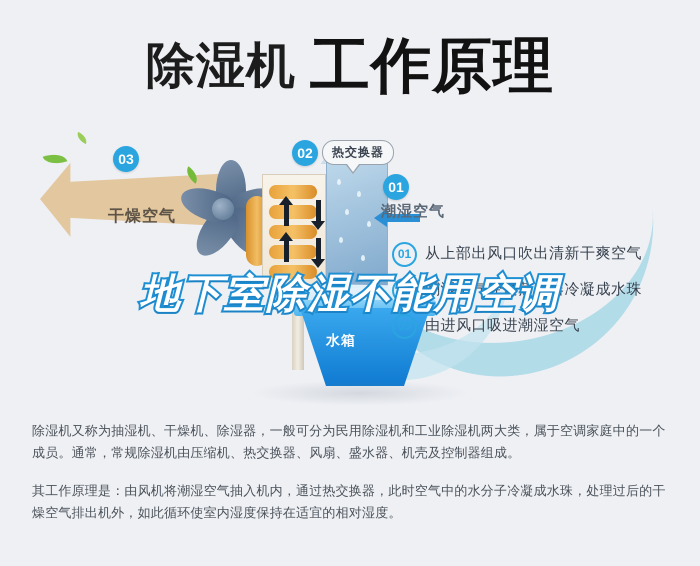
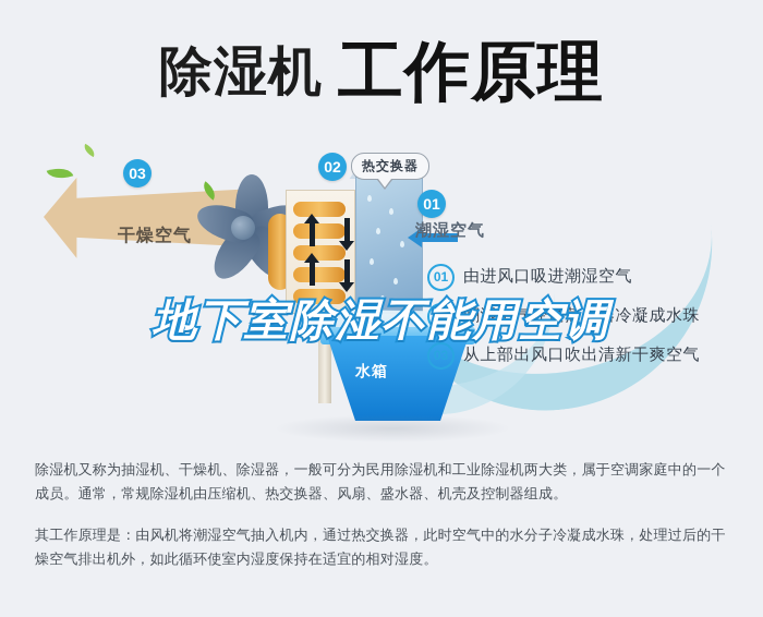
  除湿机
  工作原理
  干燥空气
  水箱
  03
  02
  01
  热交换器
  潮湿空气
  01
- 从上部出风口吹出清新干爽空气
+ 由进风口吸进潮湿空气
  02
  潮湿空气经过蒸发器冷凝成水珠
- 由进风口吸进潮湿空气
+ 从上部出风口吹出清新干爽空气
  地下室除湿不能用空调
  除湿机又称为抽湿机、干燥机、除湿器，一般可分为民用除湿机和工业除湿机两大类，属于空调家庭中的一个成员。通常，常规除湿机由压缩机、热交换器、风扇、盛水器、机壳及控制器组成。
  其工作原理是：由风机将潮湿空气抽入机内，通过热交换器，此时空气中的水分子冷凝成水珠，处理过后的干燥空气排出机外，如此循环使室内湿度保持在适宜的相对湿度。
